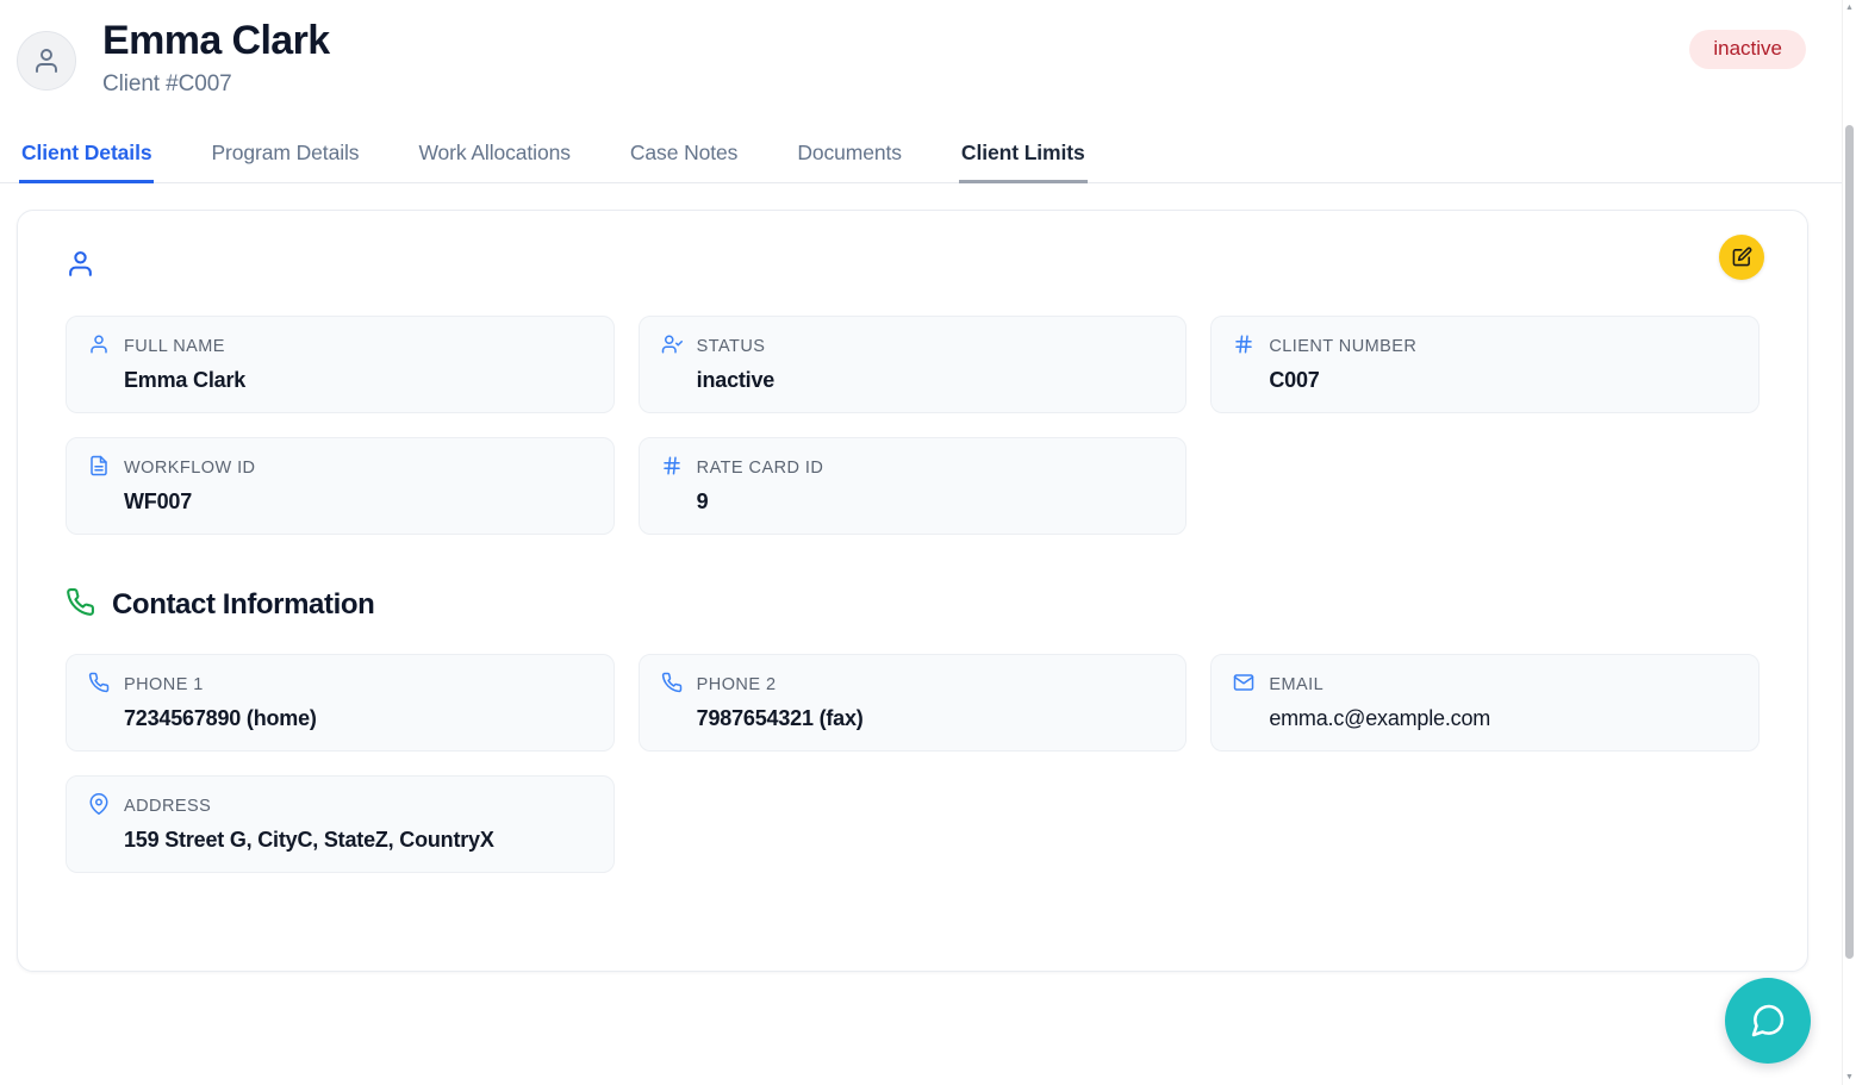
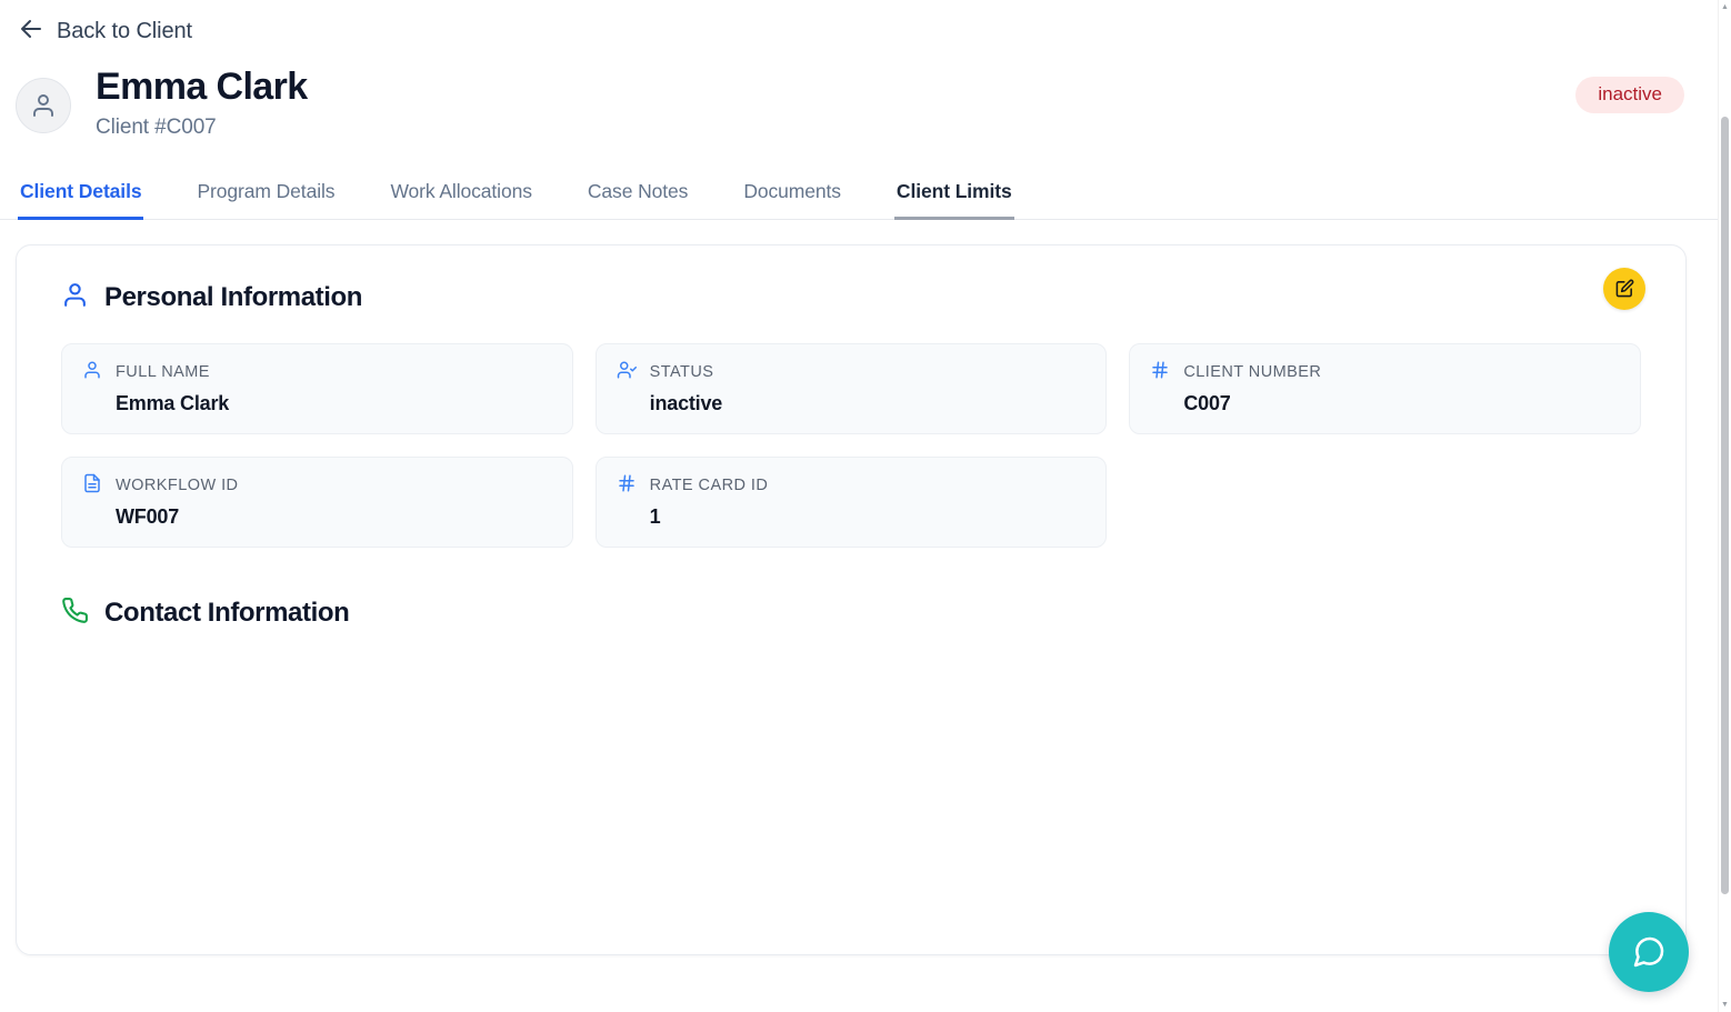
+ Back to Client
  Emma Clark
  Client #C007
  inactive
  Client Details
  Program Details
  Work Allocations
  Case Notes
  Documents
  Client Limits
+ Personal Information
  FULL NAME
  Emma Clark
  STATUS
  inactive
  CLIENT NUMBER
  C007
  WORKFLOW ID
  WF007
  RATE CARD ID
- 9
+ 1
  Contact Information
- PHONE 1
- 7234567890 (home)
- PHONE 2
- 7987654321 (fax)
- EMAIL
- emma.c@example.com
- ADDRESS
- 159 Street G, CityC, StateZ, CountryX
